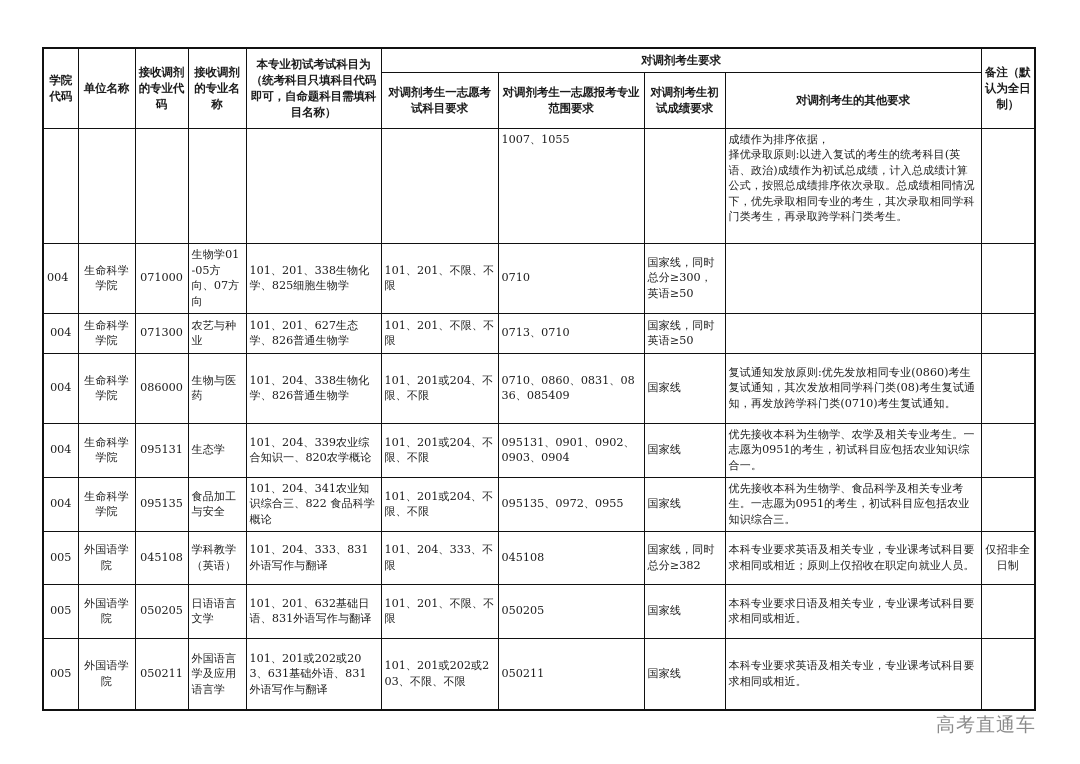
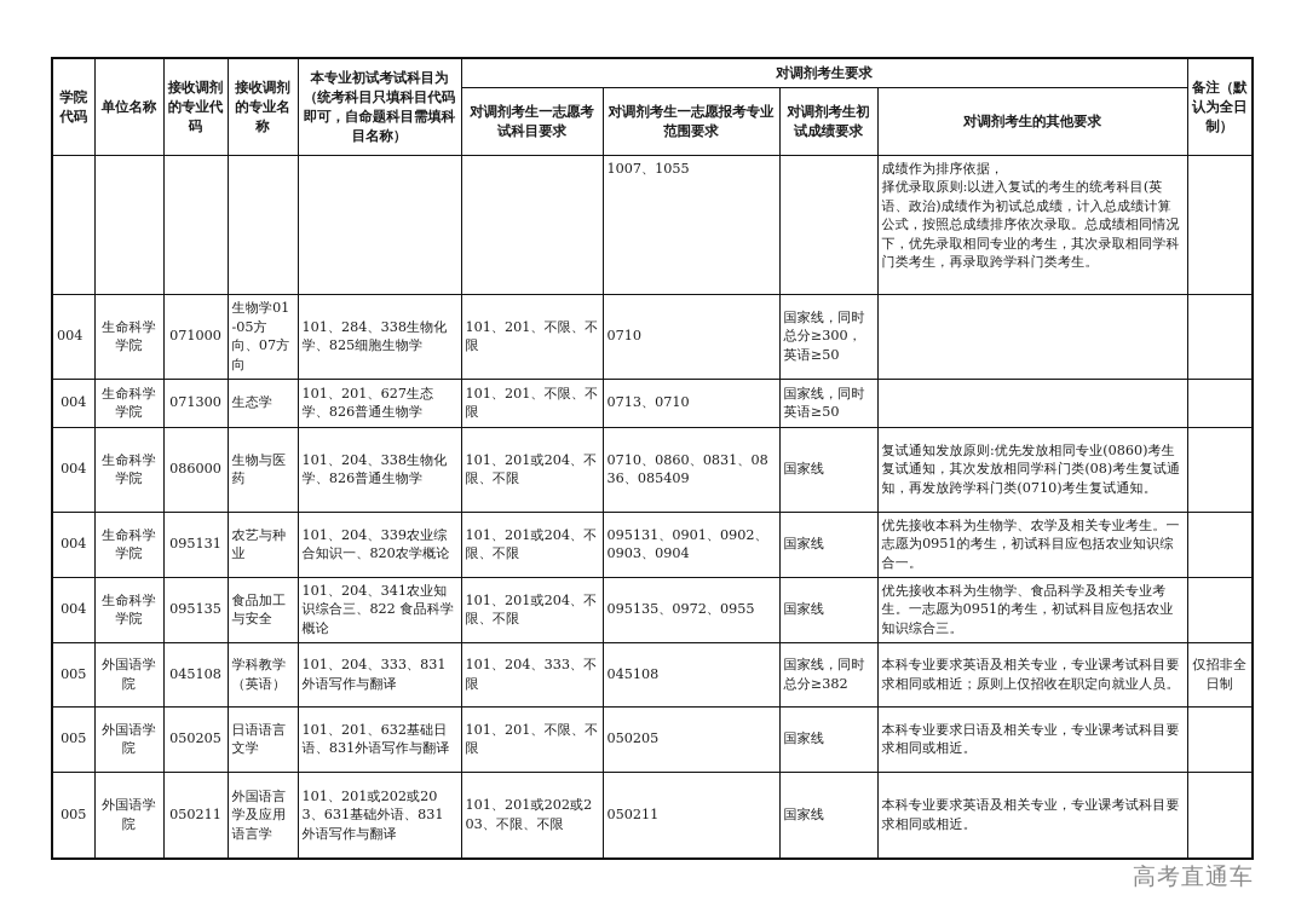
  学院代码	单位名称	接收调剂的专业代码	接收调剂的专业名称	本专业初试考试科目为（统考科目只填科目代码即可，自命题科目需填科目名称）	对调剂考生要求	备注（默认为全日制）
  对调剂考生一志愿考试科目要求	对调剂考生一志愿报考专业范围要求	对调剂考生初试成绩要求	对调剂考生的其他要求
  						1007、1055		成绩作为排序依据， 择优录取原则:以进入复试的考生的统考科目(英语、政治)成绩作为初试总成绩，计入总成绩计算公式，按照总成绩排序依次录取。总成绩相同情况下，优先录取相同专业的考生，其次录取相同学科门类考生，再录取跨学科门类考生。
- 004	生命科学学院	071000	生物学01-05方向、07方向	101、201、338生物化学、825细胞生物学	101、201、不限、不限	0710	国家线，同时总分≥300，英语≥50
+ 004	生命科学学院	071000	生物学01-05方向、07方向	101、284、338生物化学、825细胞生物学	101、201、不限、不限	0710	国家线，同时总分≥300，英语≥50
- 004	生命科学学院	071300	农艺与种业	101、201、627生态学、826普通生物学	101、201、不限、不限	0713、0710	国家线，同时英语≥50
+ 004	生命科学学院	071300	生态学	101、201、627生态学、826普通生物学	101、201、不限、不限	0713、0710	国家线，同时英语≥50
  004	生命科学学院	086000	生物与医药	101、204、338生物化学、826普通生物学	101、201或204、不限、不限	0710、0860、0831、0836、085409	国家线	复试通知发放原则:优先发放相同专业(0860)考生复试通知，其次发放相同学科门类(08)考生复试通知，再发放跨学科门类(0710)考生复试通知。
- 004	生命科学学院	095131	生态学	101、204、339农业综合知识一、820农学概论	101、201或204、不限、不限	095131、0901、0902、0903、0904	国家线	优先接收本科为生物学、农学及相关专业考生。一志愿为0951的考生，初试科目应包括农业知识综合一。
+ 004	生命科学学院	095131	农艺与种业	101、204、339农业综合知识一、820农学概论	101、201或204、不限、不限	095131、0901、0902、0903、0904	国家线	优先接收本科为生物学、农学及相关专业考生。一志愿为0951的考生，初试科目应包括农业知识综合一。
  004	生命科学学院	095135	食品加工与安全	101、204、341农业知识综合三、822 食品科学概论	101、201或204、不限、不限	095135、0972、0955	国家线	优先接收本科为生物学、食品科学及相关专业考生。一志愿为0951的考生，初试科目应包括农业知识综合三。
  005	外国语学院	045108	学科教学（英语）	101、204、333、831外语写作与翻译	101、204、333、不限	045108	国家线，同时总分≥382	本科专业要求英语及相关专业，专业课考试科目要求相同或相近；原则上仅招收在职定向就业人员。	仅招非全日制
  005	外国语学院	050205	日语语言文学	101、201、632基础日语、831外语写作与翻译	101、201、不限、不限	050205	国家线	本科专业要求日语及相关专业，专业课考试科目要求相同或相近。
  005	外国语学院	050211	外国语言学及应用语言学	101、201或202或203、631基础外语、831外语写作与翻译	101、201或202或203、不限、不限	050211	国家线	本科专业要求英语及相关专业，专业课考试科目要求相同或相近。
  高考直通车
